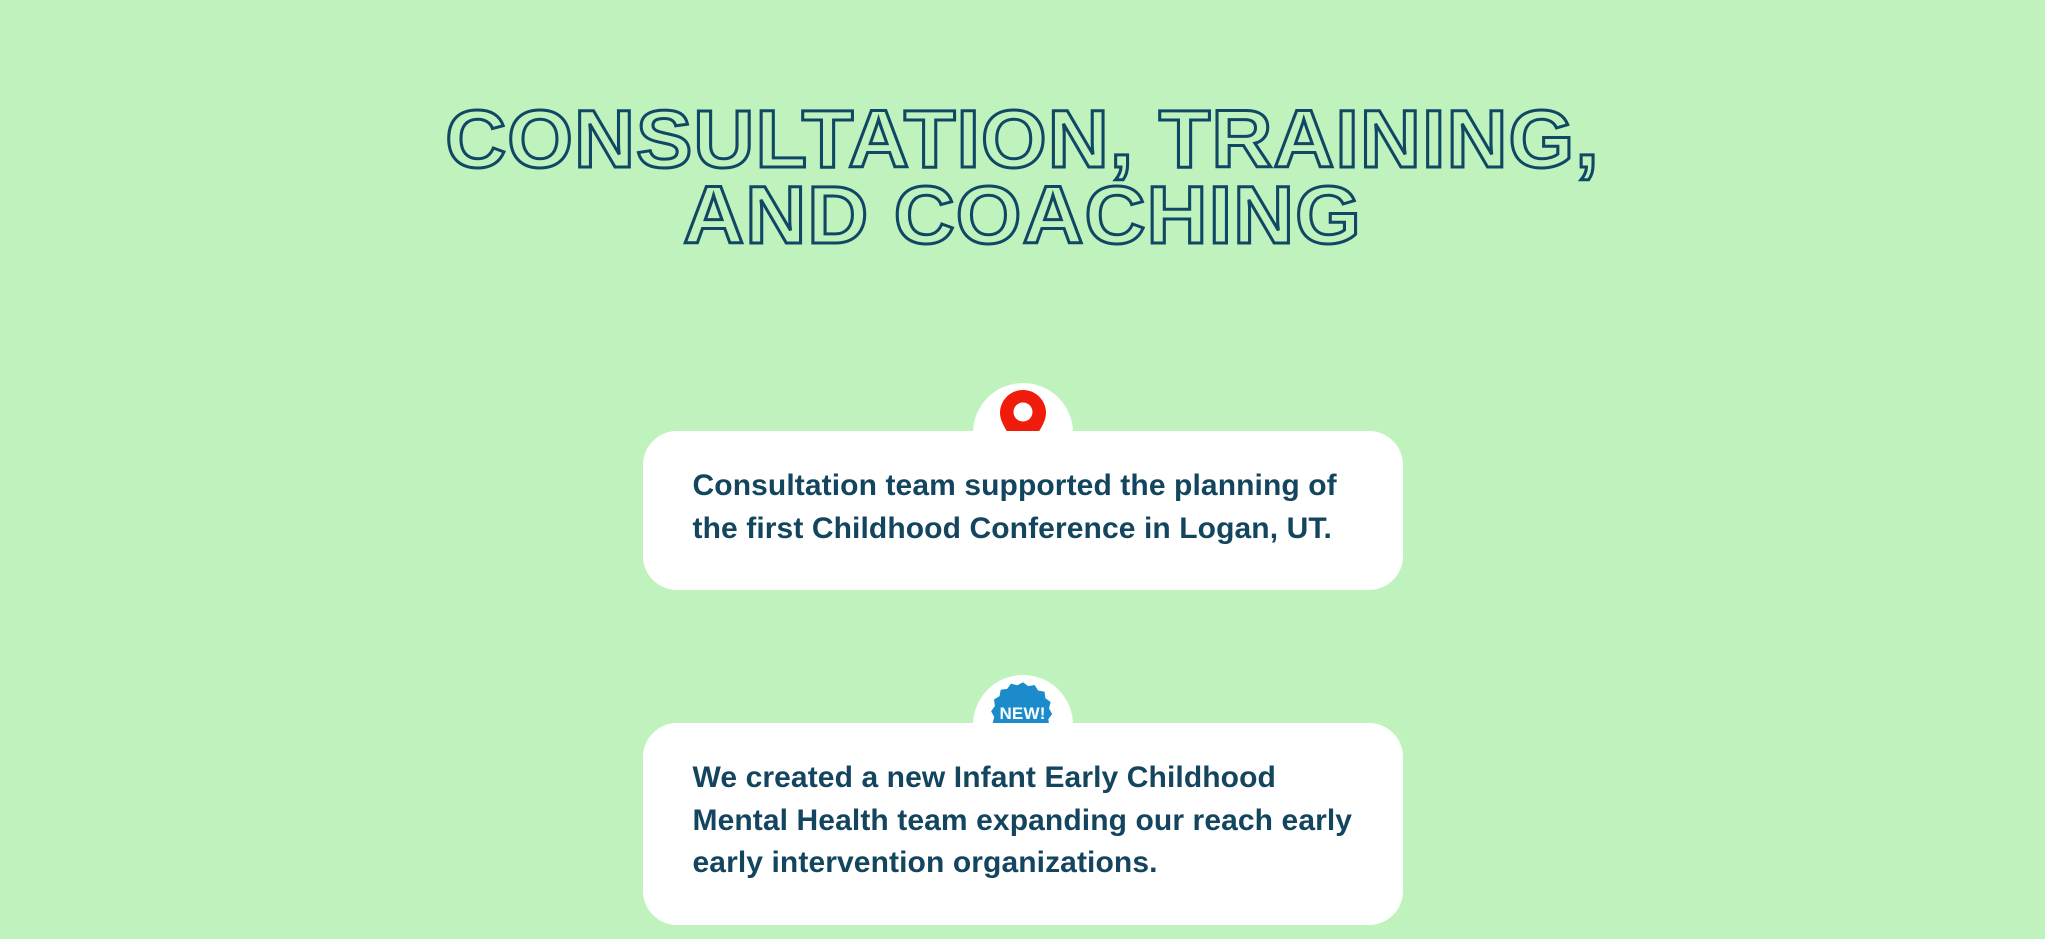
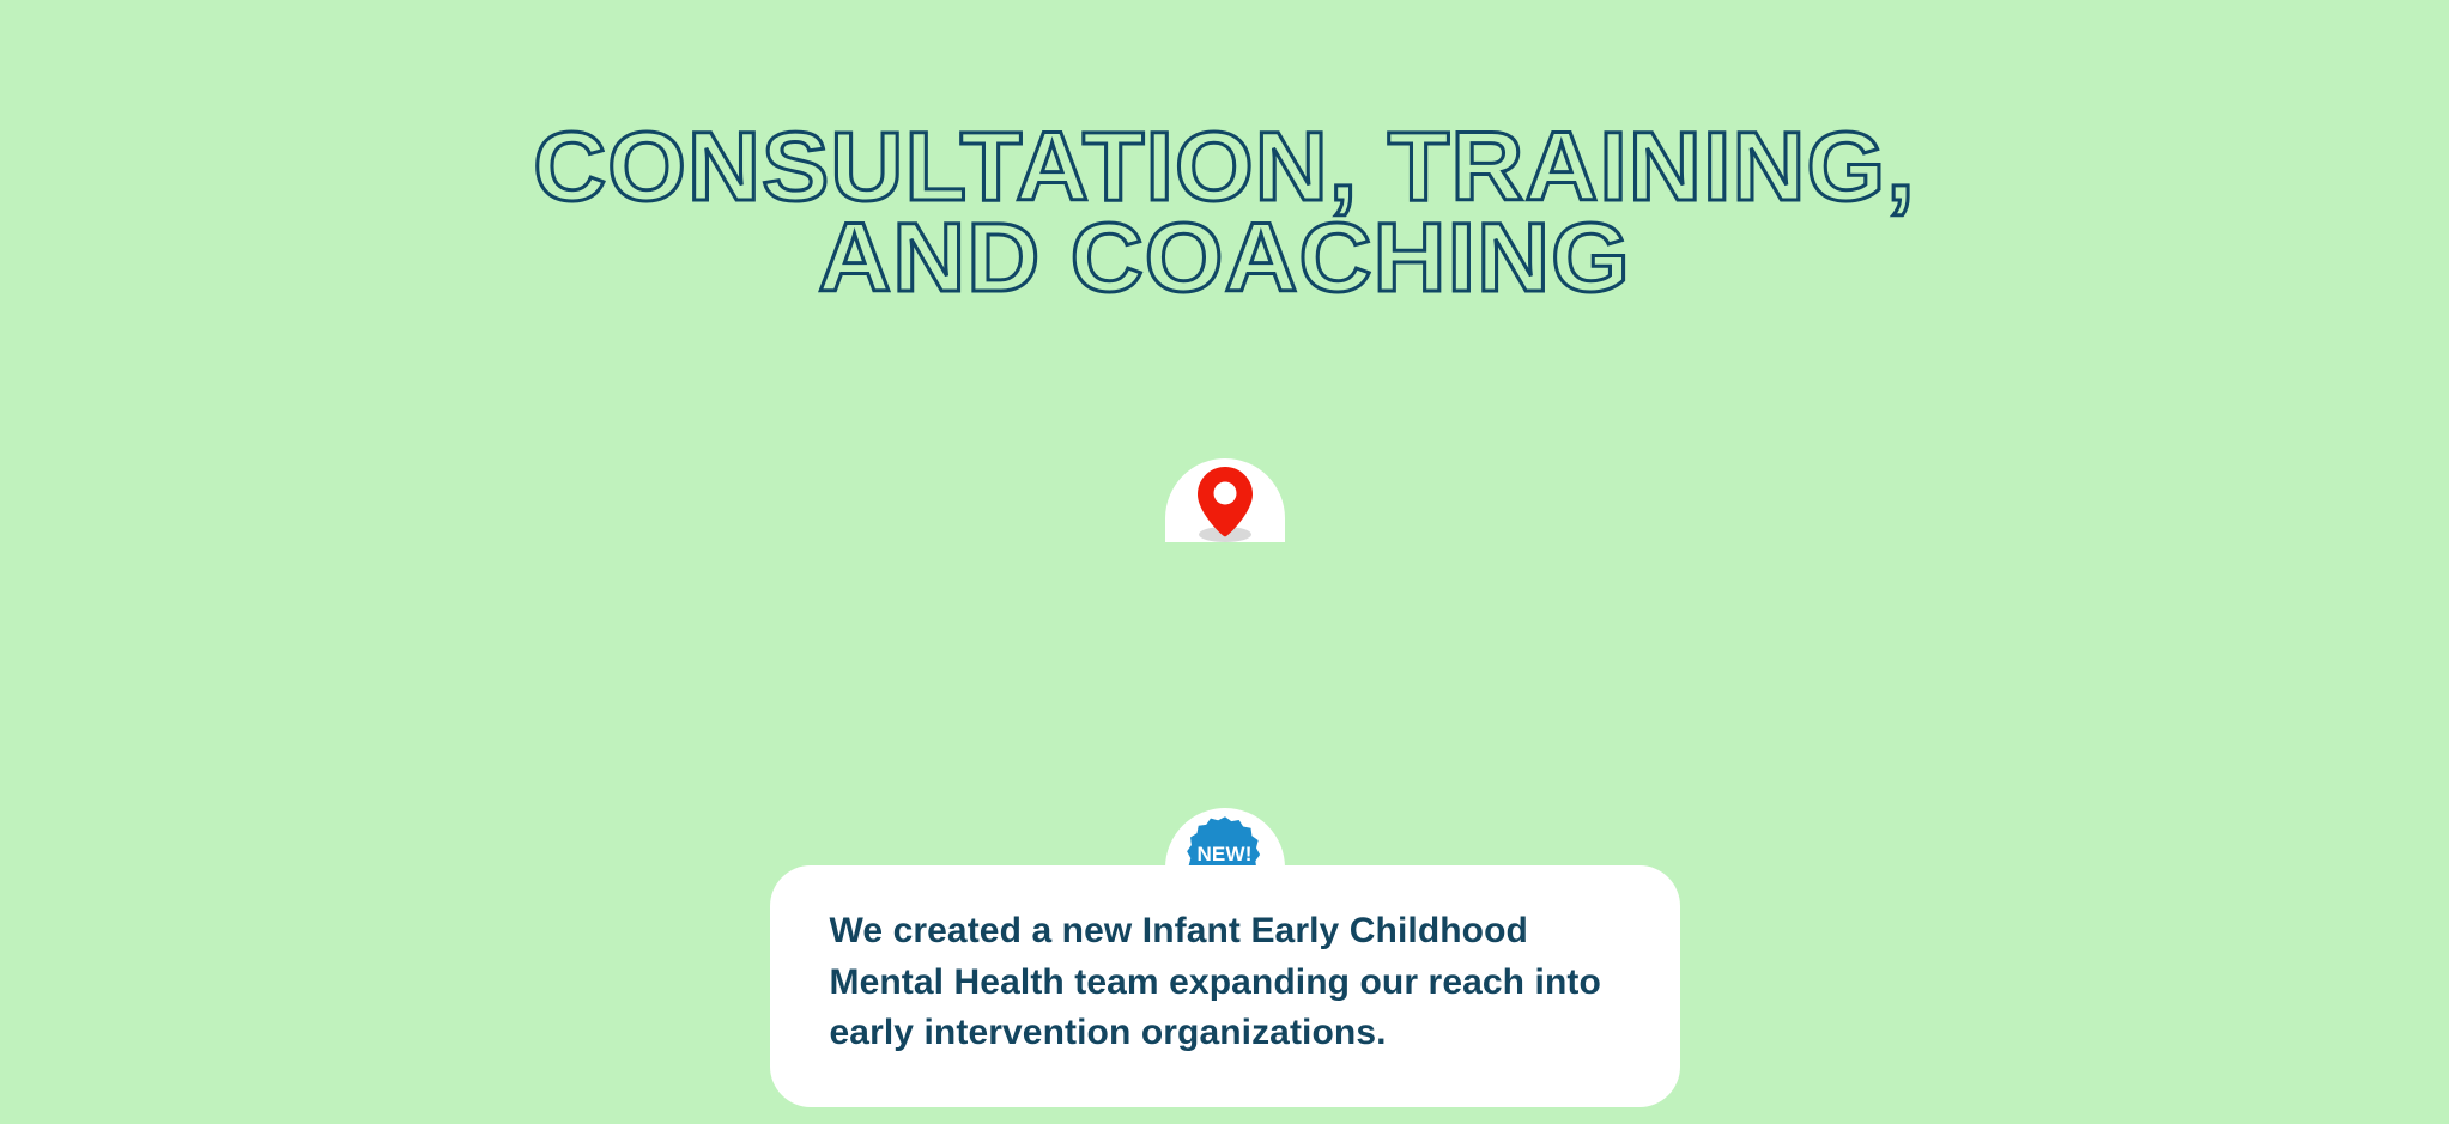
  CONSULTATION, TRAINING,
  AND COACHING
- Consultation team supported the planning of the first Childhood Conference in Logan, UT.
  NEW!
- We created a new Infant Early Childhood Mental Health team expanding our reach early early intervention organizations.
+ We created a new Infant Early Childhood Mental Health team expanding our reach into early intervention organizations.
